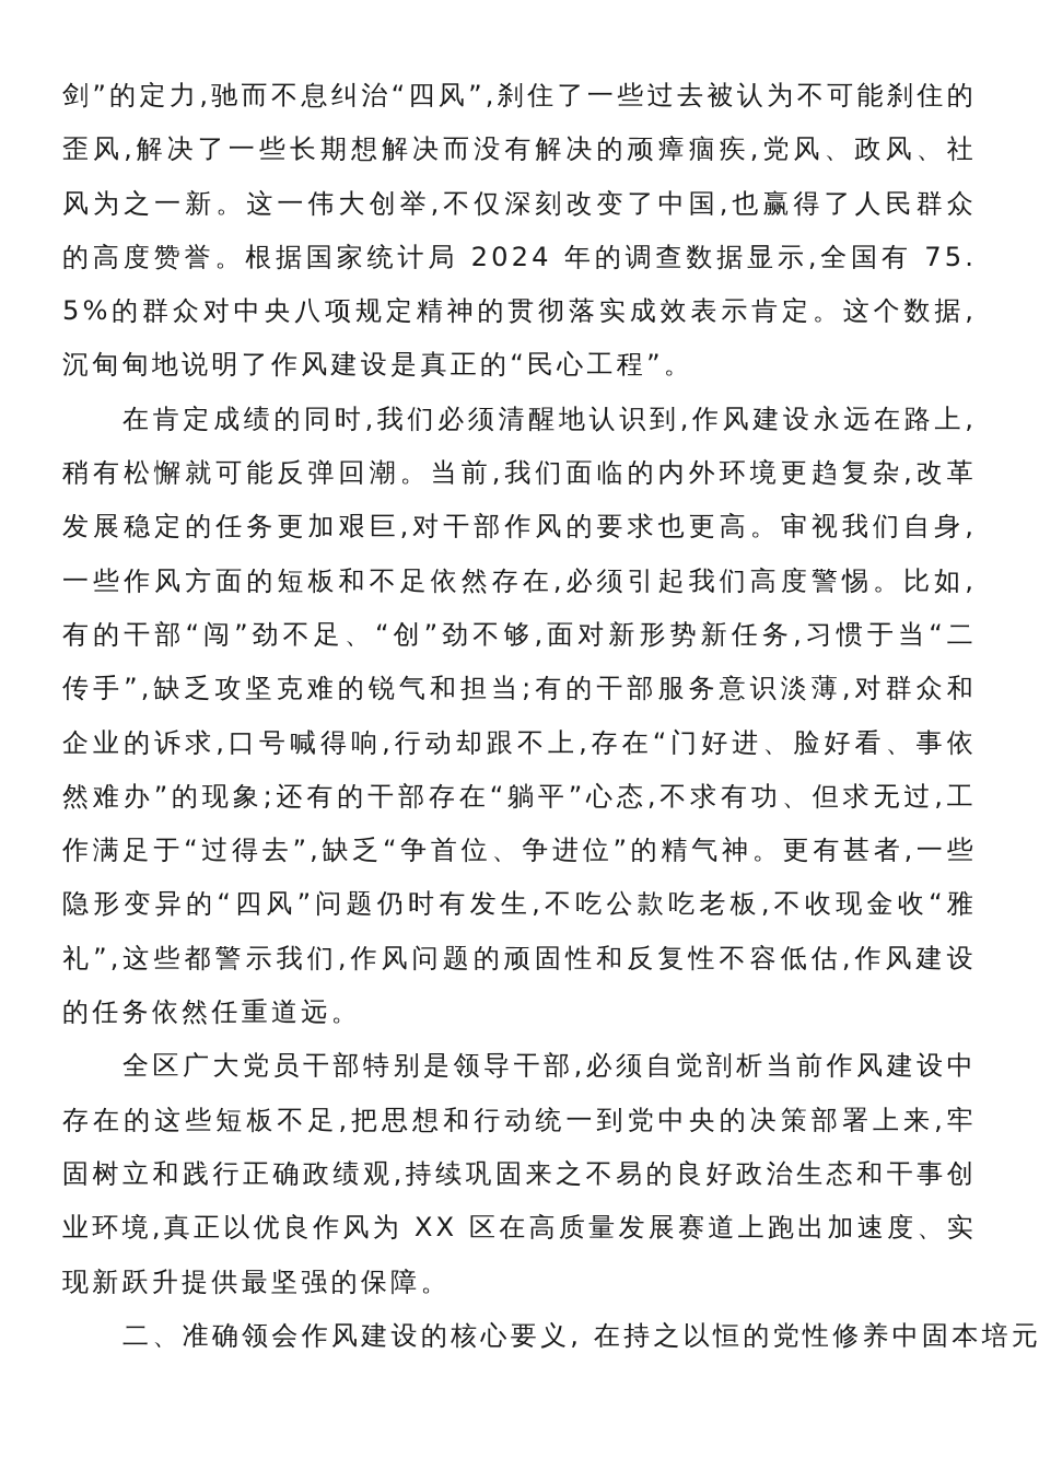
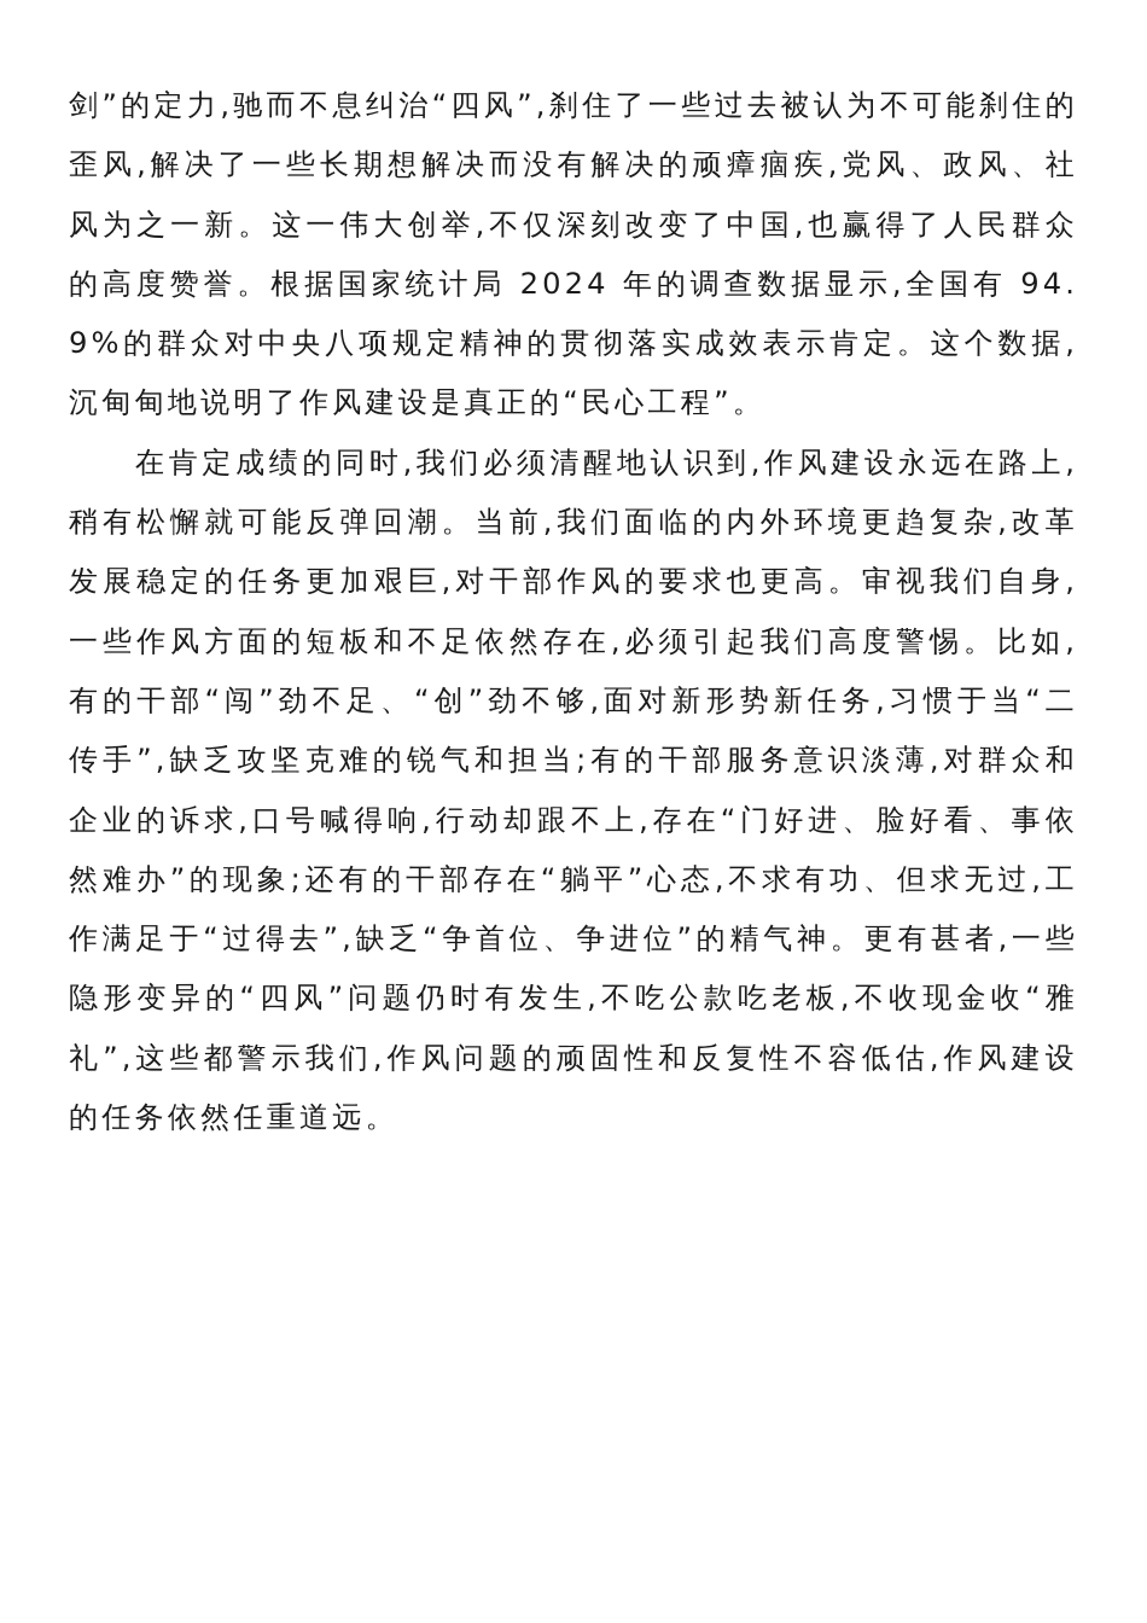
- 剑”的定力,驰而不息纠治“四风”,刹住了一些过去被认为不可能刹住的歪风,解决了一些长期想解决而没有解决的顽瘴痼疾,党风、政风、社风为之一新。这一伟大创举,不仅深刻改变了中国,也赢得了人民群众的高度赞誉。根据国家统计局 2024 年的调查数据显示,全国有 75.5%的群众对中央八项规定精神的贯彻落实成效表示肯定。这个数据,沉甸甸地说明了作风建设是真正的“民心工程”。
+ 剑”的定力,驰而不息纠治“四风”,刹住了一些过去被认为不可能刹住的歪风,解决了一些长期想解决而没有解决的顽瘴痼疾,党风、政风、社风为之一新。这一伟大创举,不仅深刻改变了中国,也赢得了人民群众的高度赞誉。根据国家统计局 2024 年的调查数据显示,全国有 94.9%的群众对中央八项规定精神的贯彻落实成效表示肯定。这个数据,沉甸甸地说明了作风建设是真正的“民心工程”。
  在肯定成绩的同时,我们必须清醒地认识到,作风建设永远在路上,稍有松懈就可能反弹回潮。当前,我们面临的内外环境更趋复杂,改革发展稳定的任务更加艰巨,对干部作风的要求也更高。审视我们自身,一些作风方面的短板和不足依然存在,必须引起我们高度警惕。比如,有的干部“闯”劲不足、“创”劲不够,面对新形势新任务,习惯于当“二传手”,缺乏攻坚克难的锐气和担当;有的干部服务意识淡薄,对群众和企业的诉求,口号喊得响,行动却跟不上,存在“门好进、脸好看、事依然难办”的现象;还有的干部存在“躺平”心态,不求有功、但求无过,工作满足于“过得去”,缺乏“争首位、争进位”的精气神。更有甚者,一些隐形变异的“四风”问题仍时有发生,不吃公款吃老板,不收现金收“雅礼”,这些都警示我们,作风问题的顽固性和反复性不容低估,作风建设的任务依然任重道远。
- 全区广大党员干部特别是领导干部,必须自觉剖析当前作风建设中存在的这些短板不足,把思想和行动统一到党中央的决策部署上来,牢固树立和践行正确政绩观,持续巩固来之不易的良好政治生态和干事创业环境,真正以优良作风为 XX 区在高质量发展赛道上跑出加速度、实现新跃升提供最坚强的保障。
- 二、准确领会作风建设的核心要义, 在持之以恒的党性修养中固本培元
